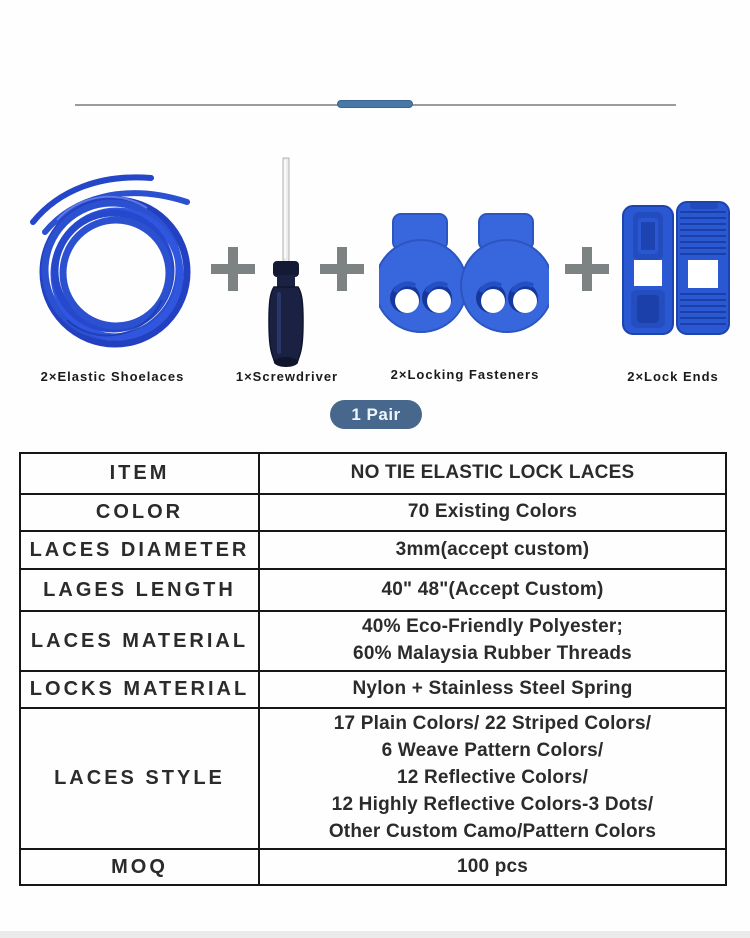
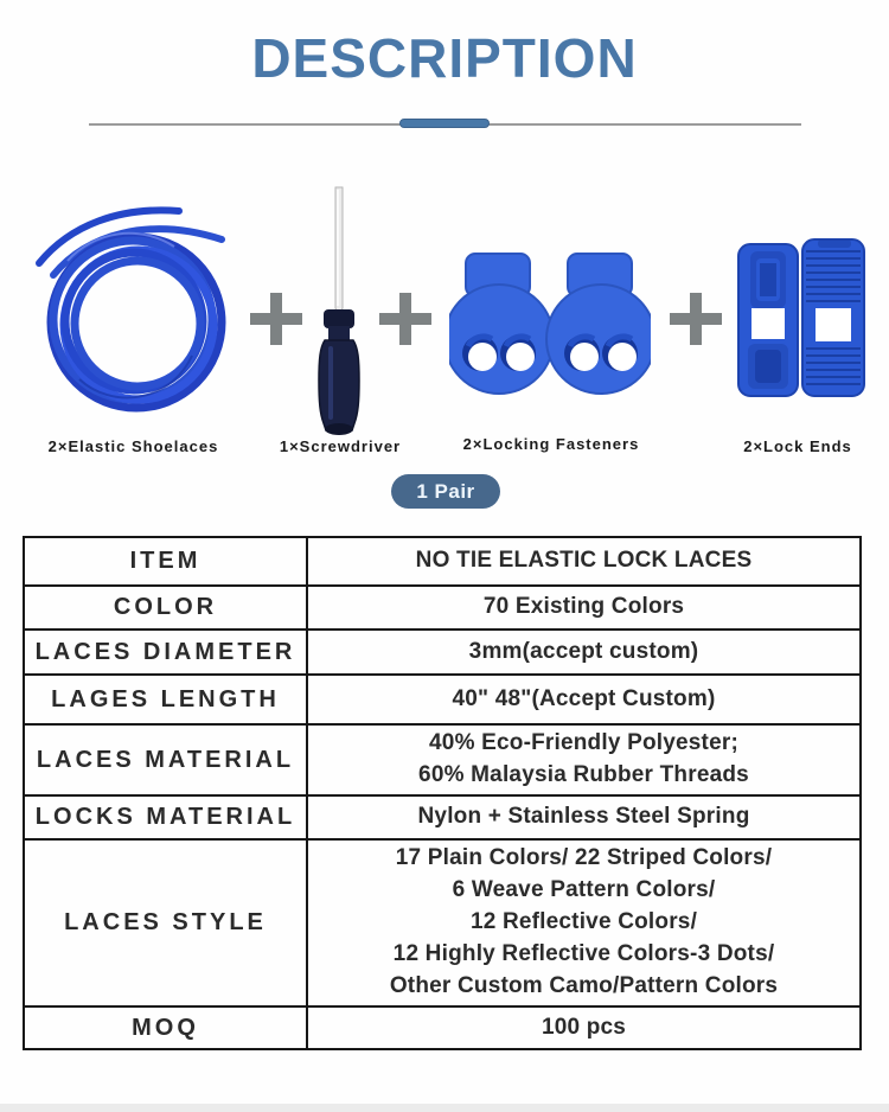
+ DESCRIPTION
  2×Elastic Shoelaces
  1×Screwdriver
  2×Locking Fasteners
  2×Lock Ends
  1 Pair
  ITEM	NO TIE ELASTIC LOCK LACES
  COLOR	70 Existing Colors
  LACES DIAMETER	3mm(accept custom)
  LAGES LENGTH	40" 48"(Accept Custom)
  LACES MATERIAL	40% Eco-Friendly Polyester; 60% Malaysia Rubber Threads
  LOCKS MATERIAL	Nylon + Stainless Steel Spring
  LACES STYLE	17 Plain Colors/ 22 Striped Colors/ 6 Weave Pattern Colors/ 12 Reflective Colors/ 12 Highly Reflective Colors-3 Dots/ Other Custom Camo/Pattern Colors
  MOQ	100 pcs
